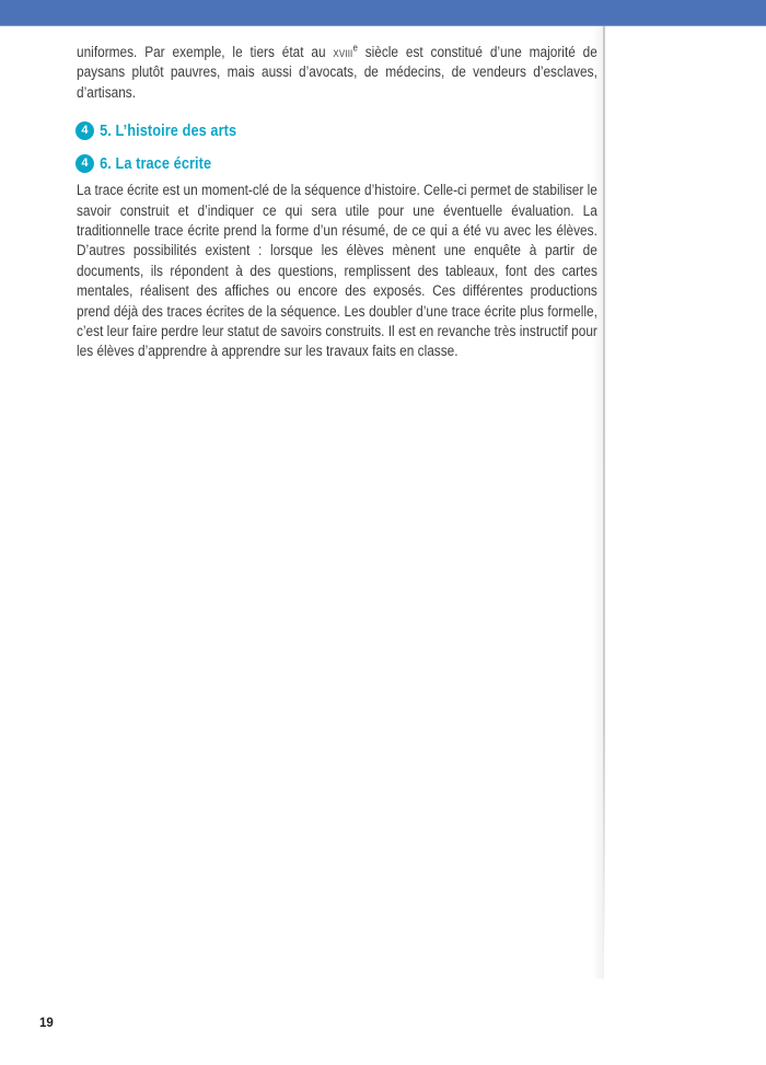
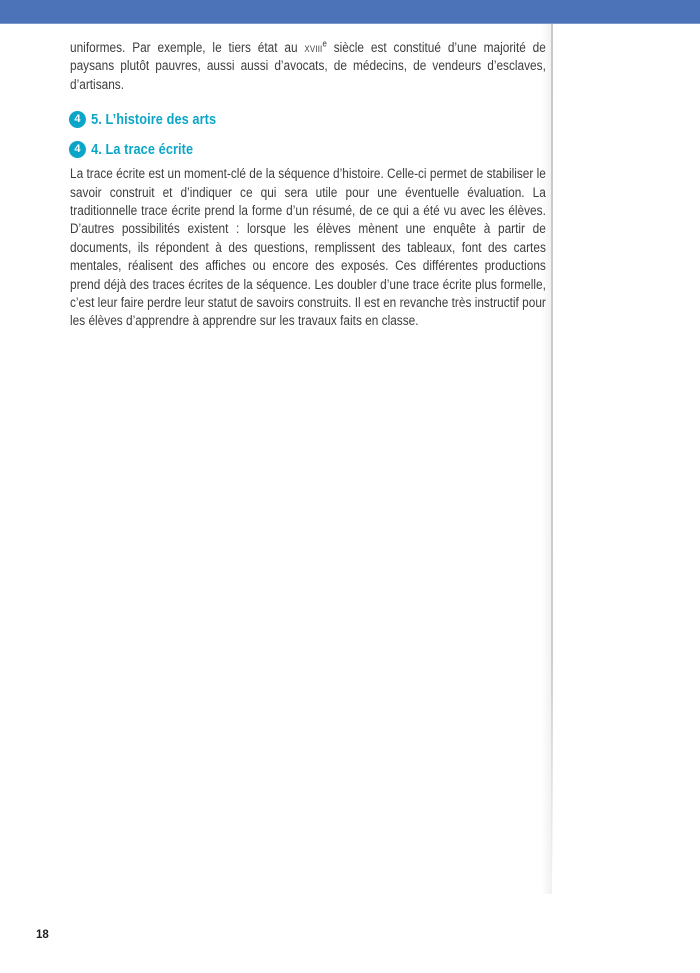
- uniformes. Par exemple, le tiers état au xviiie siècle est constitué d’une majorité de paysans plutôt pauvres, mais aussi d’avocats, de médecins, de vendeurs d’esclaves, d’artisans.
+ uniformes. Par exemple, le tiers état au xviiie siècle est constitué d’une majorité de paysans plutôt pauvres, aussi aussi d’avocats, de médecins, de vendeurs d’esclaves, d’artisans.
  4
  5. L’histoire des arts
  4
- 6. La trace écrite
+ 4. La trace écrite
  La trace écrite est un moment-clé de la séquence d’histoire. Celle-ci permet de stabiliser le savoir construit et d’indiquer ce qui sera utile pour une éventuelle évaluation. La traditionnelle trace écrite prend la forme d’un résumé, de ce qui a été vu avec les élèves. D’autres possibilités existent : lorsque les élèves mènent une enquête à partir de documents, ils répondent à des questions, remplissent des tableaux, font des cartes mentales, réalisent des affiches ou encore des exposés. Ces différentes productions prend déjà des traces écrites de la séquence. Les doubler d’une trace écrite plus formelle, c’est leur faire perdre leur statut de savoirs construits. Il est en revanche très instructif pour les élèves d’apprendre à apprendre sur les travaux faits en classe.
- 19
+ 18
